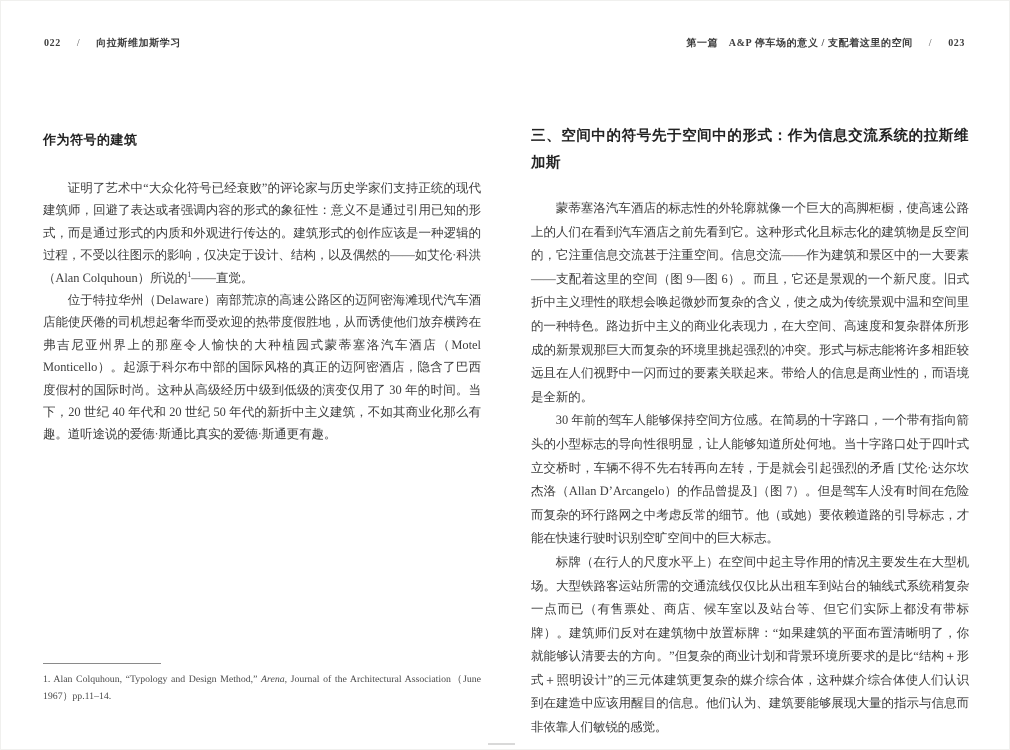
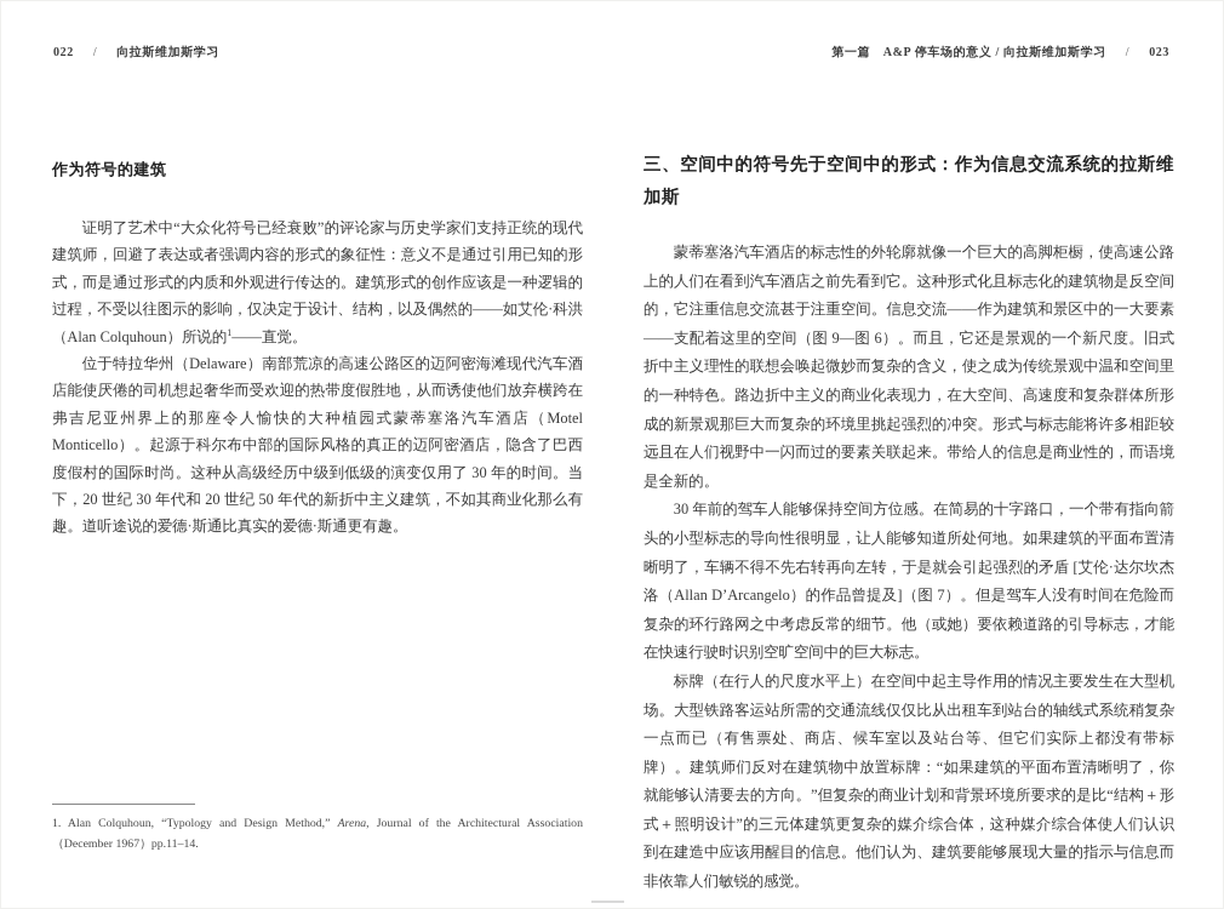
  022 / 向拉斯维加斯学习
- 第一篇 A&P 停车场的意义 / 支配着这里的空间 / 023
+ 第一篇 A&P 停车场的意义 / 向拉斯维加斯学习 / 023
  作为符号的建筑
  证明了艺术中“大众化符号已经衰败”的评论家与历史学家们支持正统的现代建筑师，回避了表达或者强调内容的形式的象征性：意义不是通过引用已知的形式，而是通过形式的内质和外观进行传达的。建筑形式的创作应该是一种逻辑的过程，不受以往图示的影响，仅决定于设计、结构，以及偶然的——如艾伦·科洪（Alan Colquhoun）所说的1——直觉。
- 位于特拉华州（Delaware）南部荒凉的高速公路区的迈阿密海滩现代汽车酒店能使厌倦的司机想起奢华而受欢迎的热带度假胜地，从而诱使他们放弃横跨在弗吉尼亚州界上的那座令人愉快的大种植园式蒙蒂塞洛汽车酒店（Motel Monticello）。起源于科尔布中部的国际风格的真正的迈阿密酒店，隐含了巴西度假村的国际时尚。这种从高级经历中级到低级的演变仅用了 30 年的时间。当下，20 世纪 40 年代和 20 世纪 50 年代的新折中主义建筑，不如其商业化那么有趣。道听途说的爱德·斯通比真实的爱德·斯通更有趣。
+ 位于特拉华州（Delaware）南部荒凉的高速公路区的迈阿密海滩现代汽车酒店能使厌倦的司机想起奢华而受欢迎的热带度假胜地，从而诱使他们放弃横跨在弗吉尼亚州界上的那座令人愉快的大种植园式蒙蒂塞洛汽车酒店（Motel Monticello）。起源于科尔布中部的国际风格的真正的迈阿密酒店，隐含了巴西度假村的国际时尚。这种从高级经历中级到低级的演变仅用了 30 年的时间。当下，20 世纪 30 年代和 20 世纪 50 年代的新折中主义建筑，不如其商业化那么有趣。道听途说的爱德·斯通比真实的爱德·斯通更有趣。
- 1. Alan Colquhoun, “Typology and Design Method,” Arena, Journal of the Architectural Association（June 1967）pp.11–14.
+ 1. Alan Colquhoun, “Typology and Design Method,” Arena, Journal of the Architectural Association（December 1967）pp.11–14.
  三、空间中的符号先于空间中的形式：作为信息交流系统的拉斯维加斯
  蒙蒂塞洛汽车酒店的标志性的外轮廓就像一个巨大的高脚柜橱，使高速公路上的人们在看到汽车酒店之前先看到它。这种形式化且标志化的建筑物是反空间的，它注重信息交流甚于注重空间。信息交流——作为建筑和景区中的一大要素——支配着这里的空间（图 9—图 6）。而且，它还是景观的一个新尺度。旧式折中主义理性的联想会唤起微妙而复杂的含义，使之成为传统景观中温和空间里的一种特色。路边折中主义的商业化表现力，在大空间、高速度和复杂群体所形成的新景观那巨大而复杂的环境里挑起强烈的冲突。形式与标志能将许多相距较远且在人们视野中一闪而过的要素关联起来。带给人的信息是商业性的，而语境是全新的。
- 30 年前的驾车人能够保持空间方位感。在简易的十字路口，一个带有指向箭头的小型标志的导向性很明显，让人能够知道所处何地。当十字路口处于四叶式立交桥时，车辆不得不先右转再向左转，于是就会引起强烈的矛盾 [艾伦·达尔坎杰洛（Allan D’Arcangelo）的作品曾提及]（图 7）。但是驾车人没有时间在危险而复杂的环行路网之中考虑反常的细节。他（或她）要依赖道路的引导标志，才能在快速行驶时识别空旷空间中的巨大标志。
+ 30 年前的驾车人能够保持空间方位感。在简易的十字路口，一个带有指向箭头的小型标志的导向性很明显，让人能够知道所处何地。如果建筑的平面布置清晰明了，车辆不得不先右转再向左转，于是就会引起强烈的矛盾 [艾伦·达尔坎杰洛（Allan D’Arcangelo）的作品曾提及]（图 7）。但是驾车人没有时间在危险而复杂的环行路网之中考虑反常的细节。他（或她）要依赖道路的引导标志，才能在快速行驶时识别空旷空间中的巨大标志。
  标牌（在行人的尺度水平上）在空间中起主导作用的情况主要发生在大型机场。大型铁路客运站所需的交通流线仅仅比从出租车到站台的轴线式系统稍复杂一点而已（有售票处、商店、候车室以及站台等、但它们实际上都没有带标牌）。建筑师们反对在建筑物中放置标牌：“如果建筑的平面布置清晰明了，你就能够认清要去的方向。”但复杂的商业计划和背景环境所要求的是比“结构＋形式＋照明设计”的三元体建筑更复杂的媒介综合体，这种媒介综合体使人们认识到在建造中应该用醒目的信息。他们认为、建筑要能够展现大量的指示与信息而非依靠人们敏锐的感觉。
